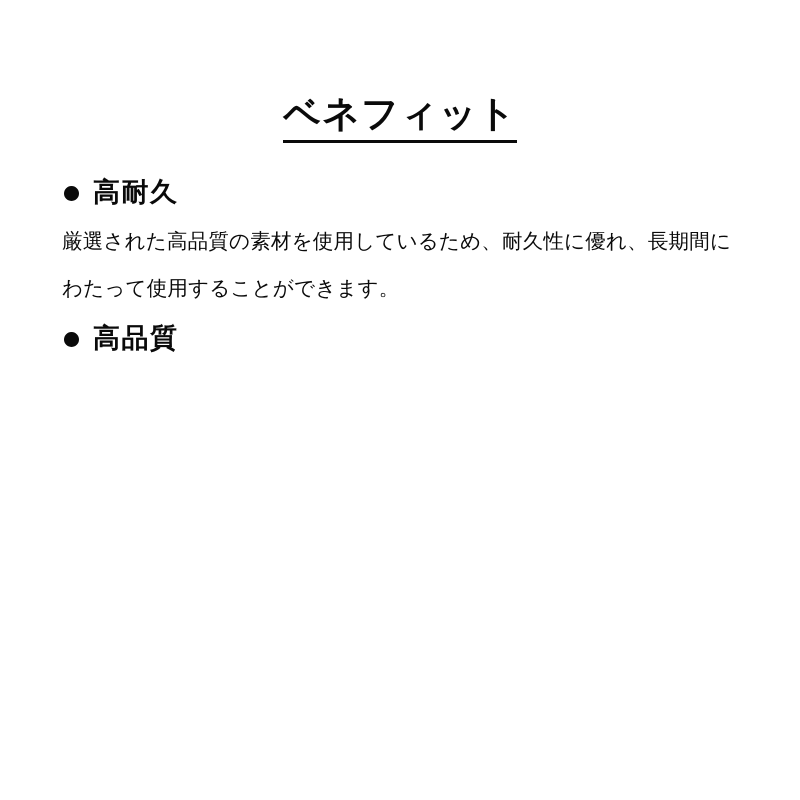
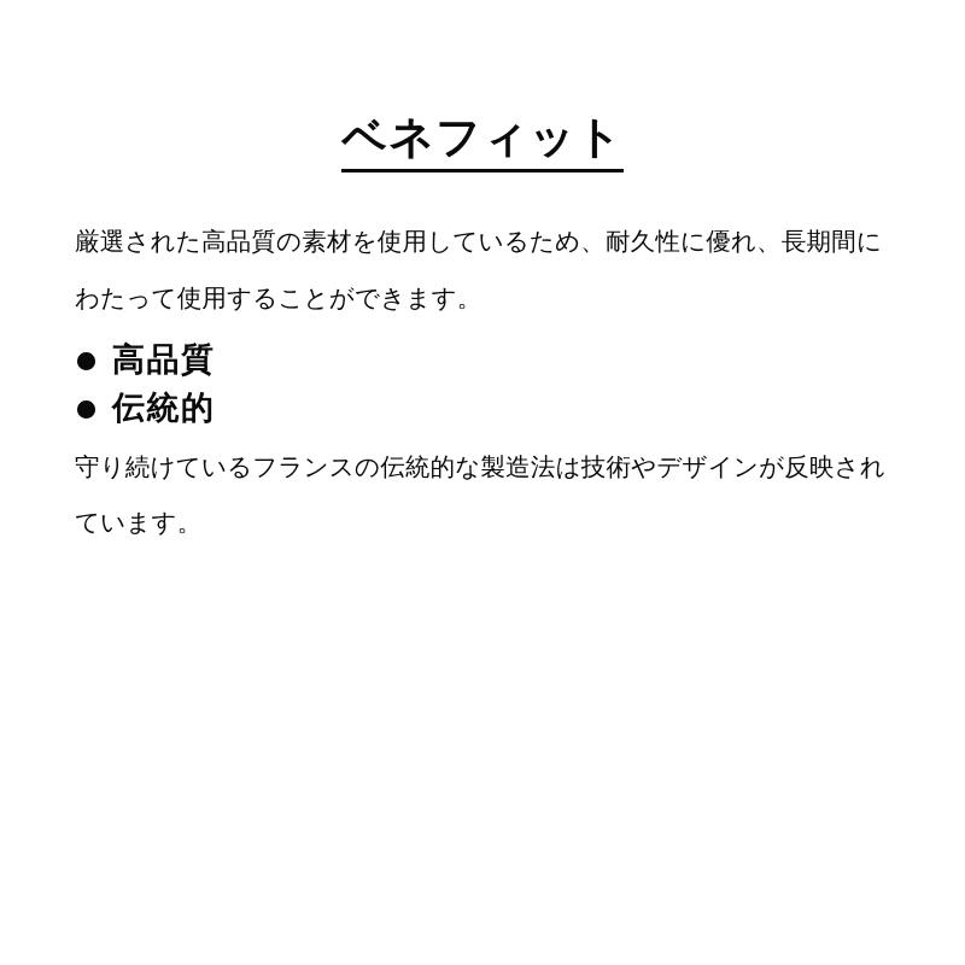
  ベネフィット
- 高耐久
  厳選された高品質の素材を使用しているため、耐久性に優れ、長期間にわたって使用することができます。
  高品質
+ 伝統的
+ 守り続けているフランスの伝統的な製造法は技術やデザインが反映されています。
